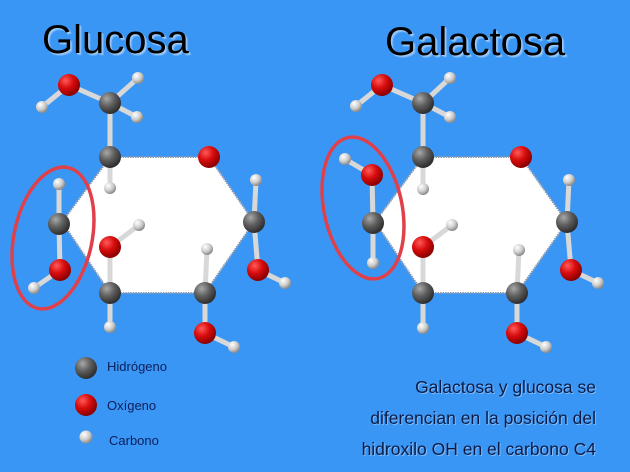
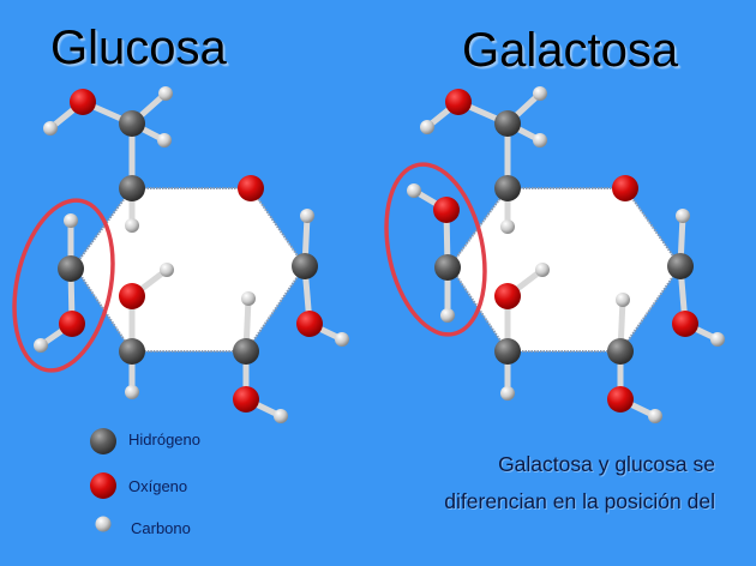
  Glucosa
  Galactosa
  Hidrógeno
  Oxígeno
  Carbono
  Galactosa y glucosa se
  diferencian en la posición del
- hidroxilo OH en el carbono C4
